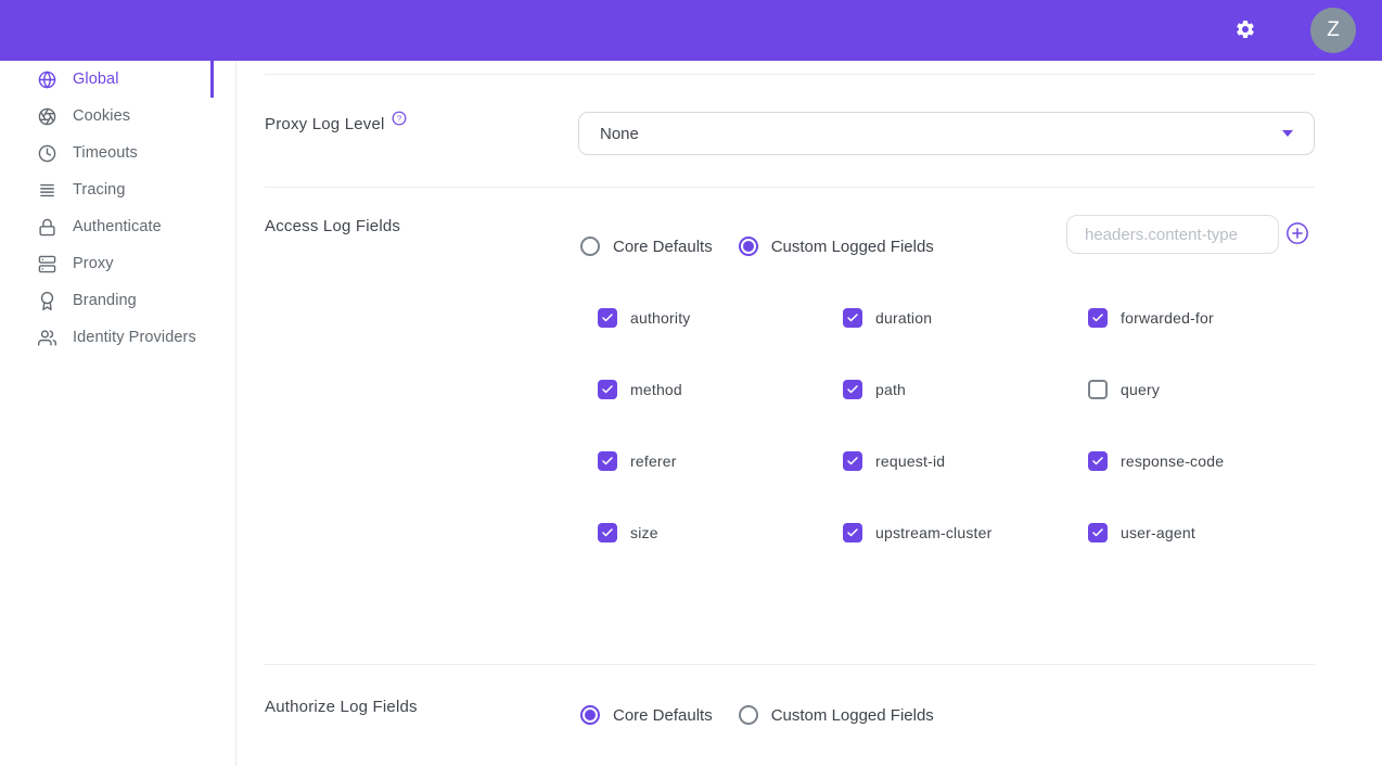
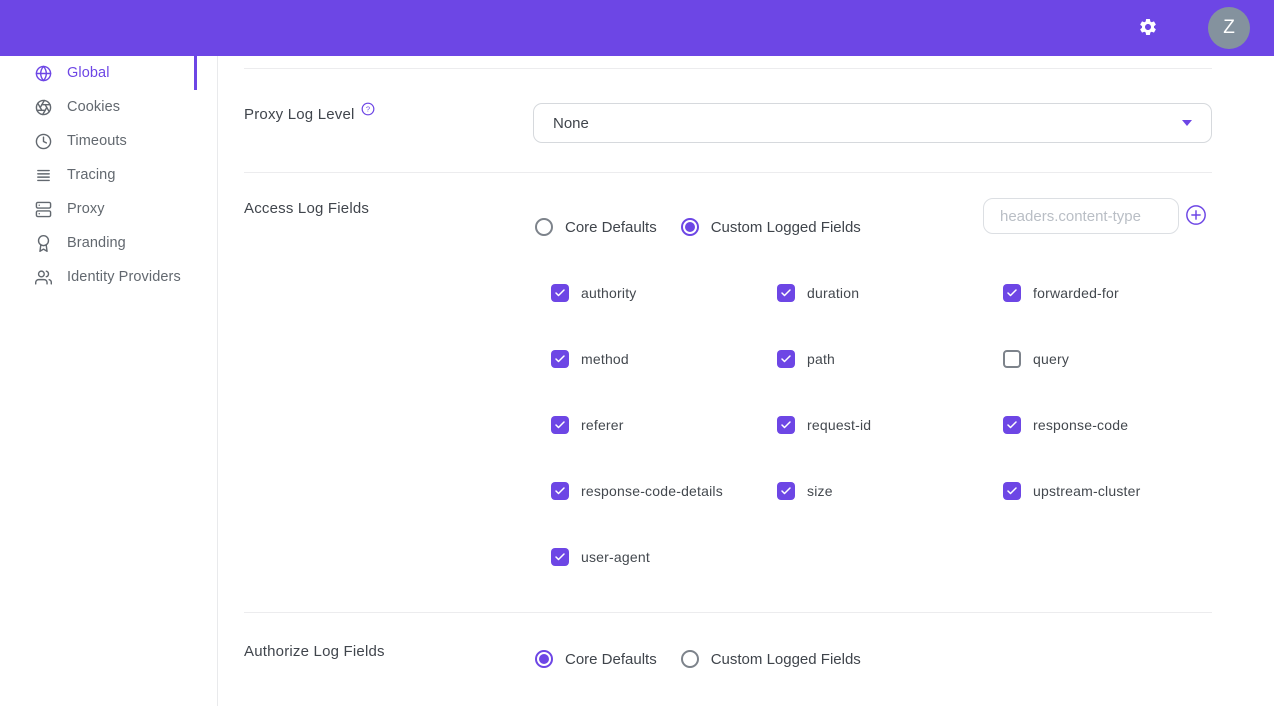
  Z
  Global
  Cookies
  Timeouts
  Tracing
- Authenticate
  Proxy
  Branding
  Identity Providers
  Proxy Log Level
  ?
  None
  Access Log Fields
  Core Defaults
  Custom Logged Fields
  headers.content-type
  authority
  duration
  forwarded-for
  method
  path
  query
  referer
  request-id
  response-code
+ response-code-details
  size
  upstream-cluster
  user-agent
  Authorize Log Fields
  Core Defaults
  Custom Logged Fields
